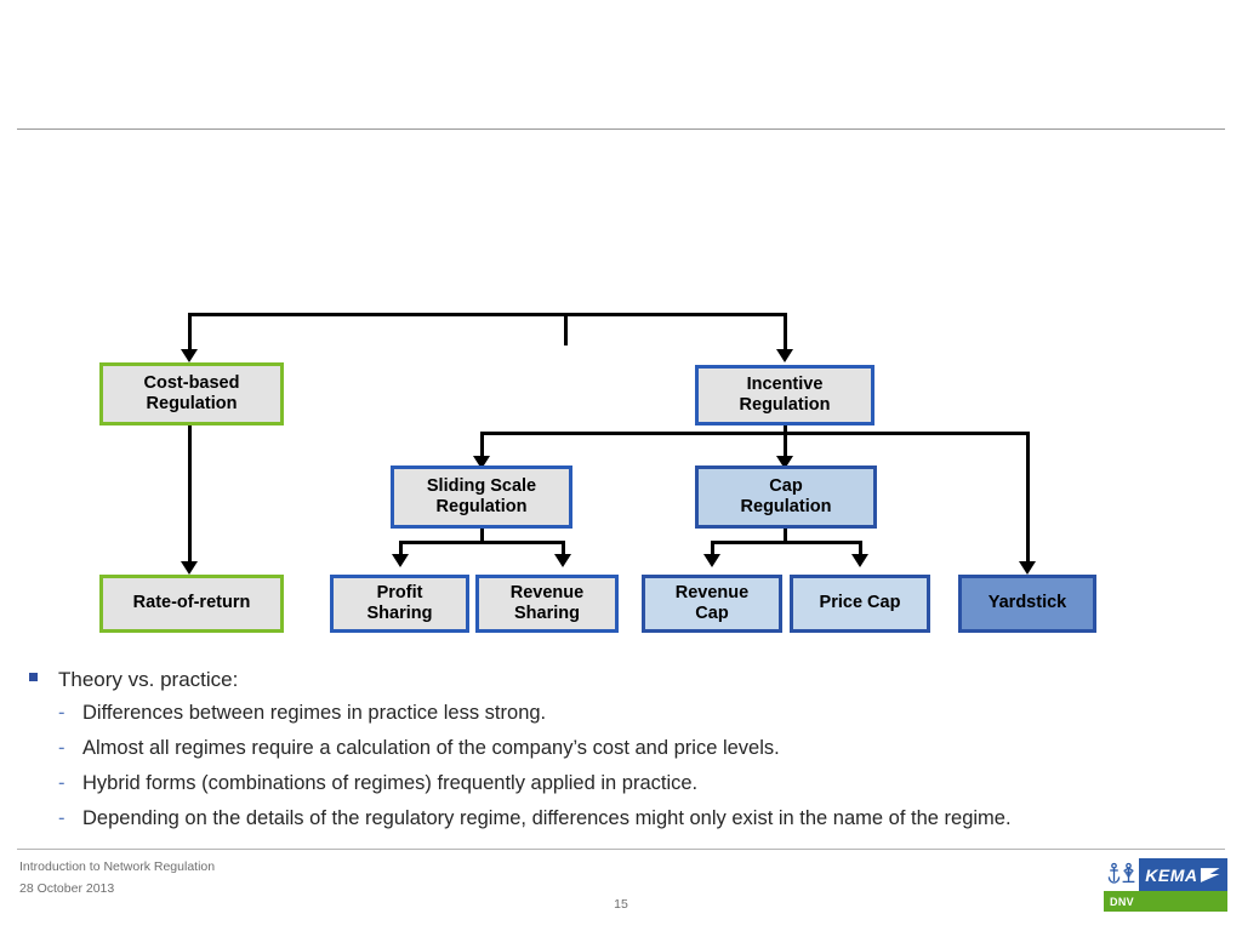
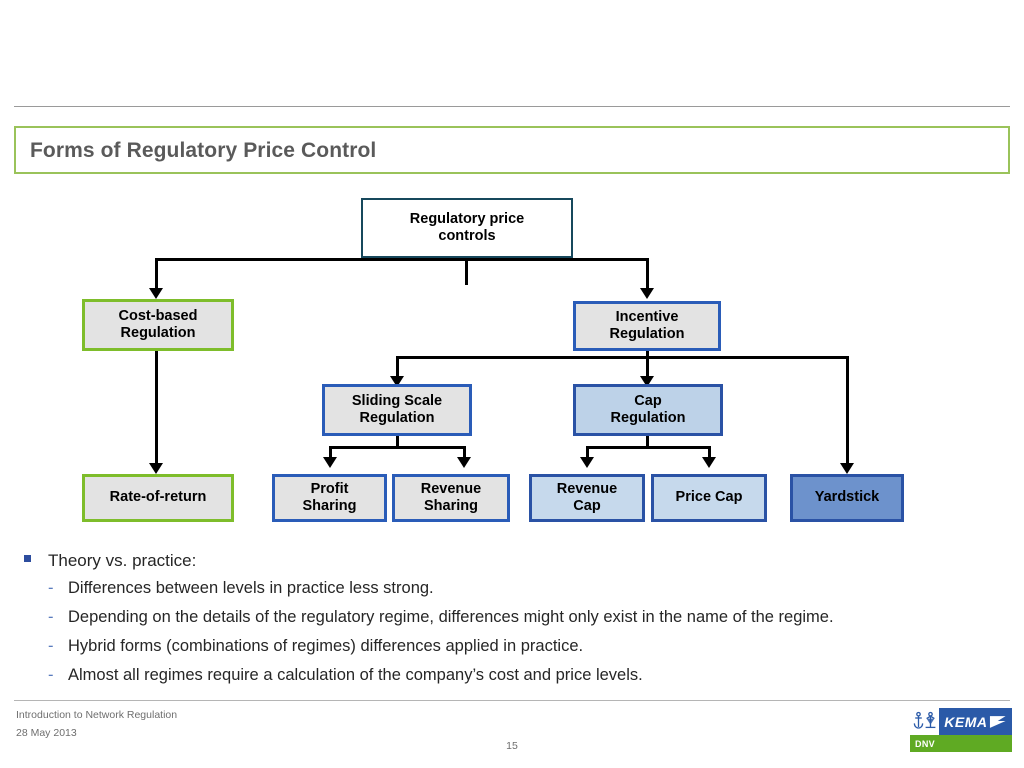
+ Forms of Regulatory Price Control
+ Regulatory price
+ controls
  Cost-based
  Regulation
  Incentive
  Regulation
  Sliding Scale
  Regulation
  Cap
  Regulation
  Rate-of-return
  Profit
  Sharing
  Revenue
  Sharing
  Revenue
  Cap
  Price Cap
  Yardstick
  Theory vs. practice:
  -
- Differences between regimes in practice less strong.
+ Differences between levels in practice less strong.
  -
- Almost all regimes require a calculation of the company’s cost and price levels.
+ Depending on the details of the regulatory regime, differences might only exist in the name of the regime.
  -
- Hybrid forms (combinations of regimes) frequently applied in practice.
+ Hybrid forms (combinations of regimes) differences applied in practice.
  -
- Depending on the details of the regulatory regime, differences might only exist in the name of the regime.
+ Almost all regimes require a calculation of the company’s cost and price levels.
  Introduction to Network Regulation
- 28 October 2013
+ 28 May 2013
  15
  KEMA
  DNV
